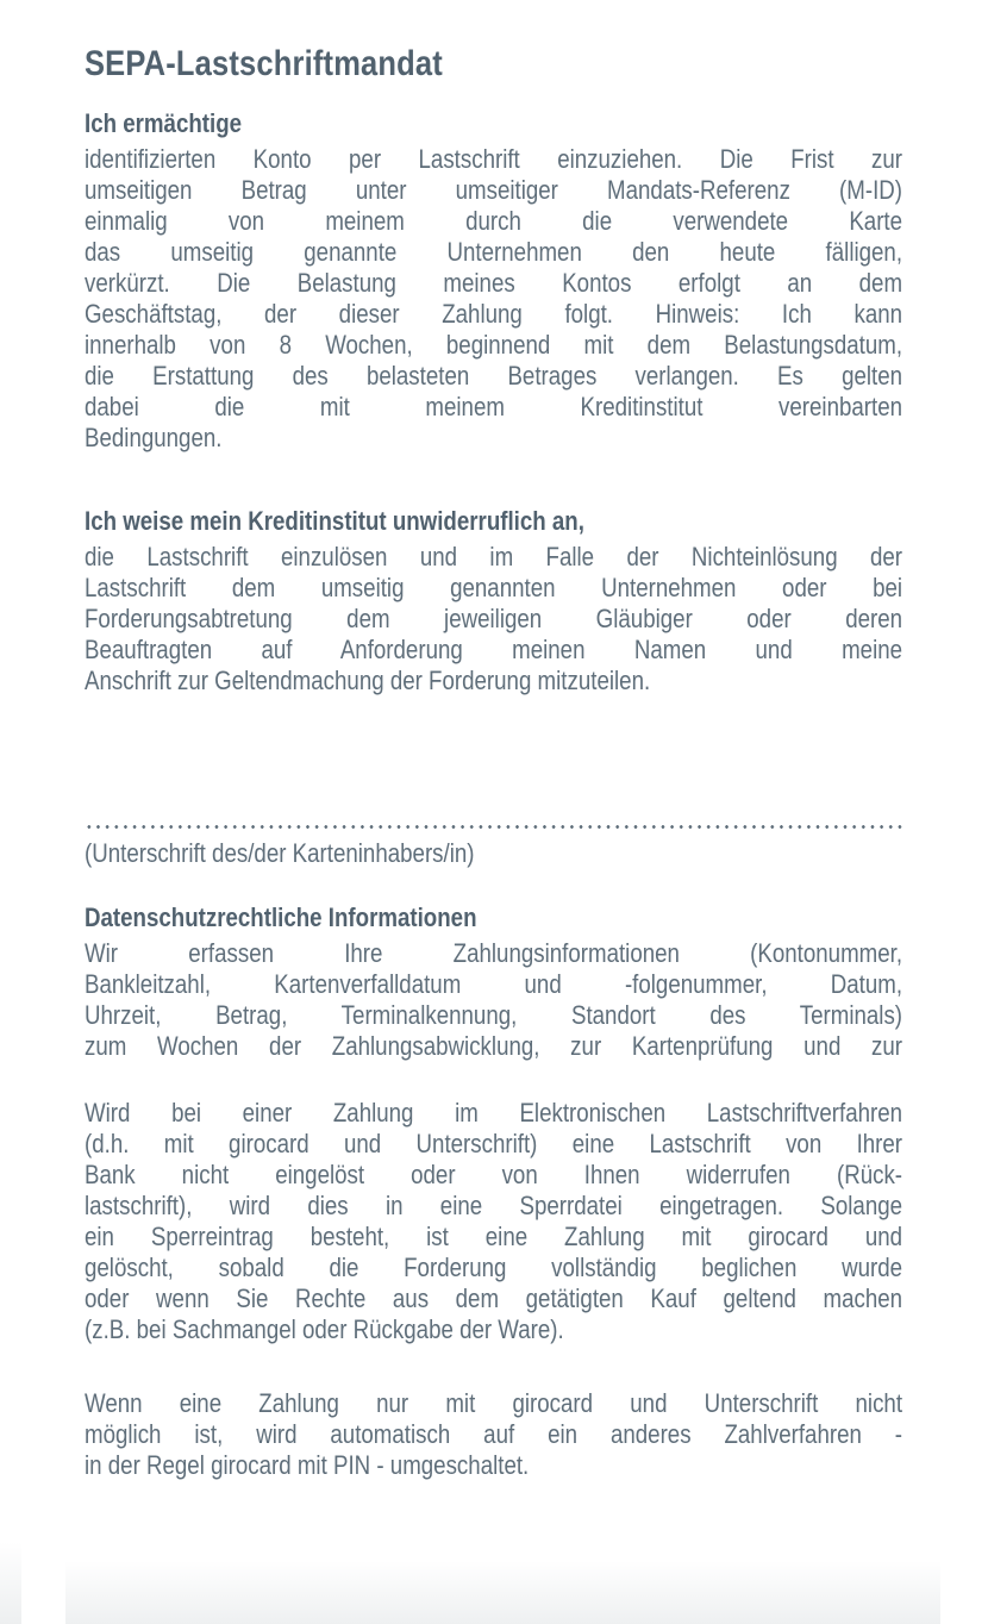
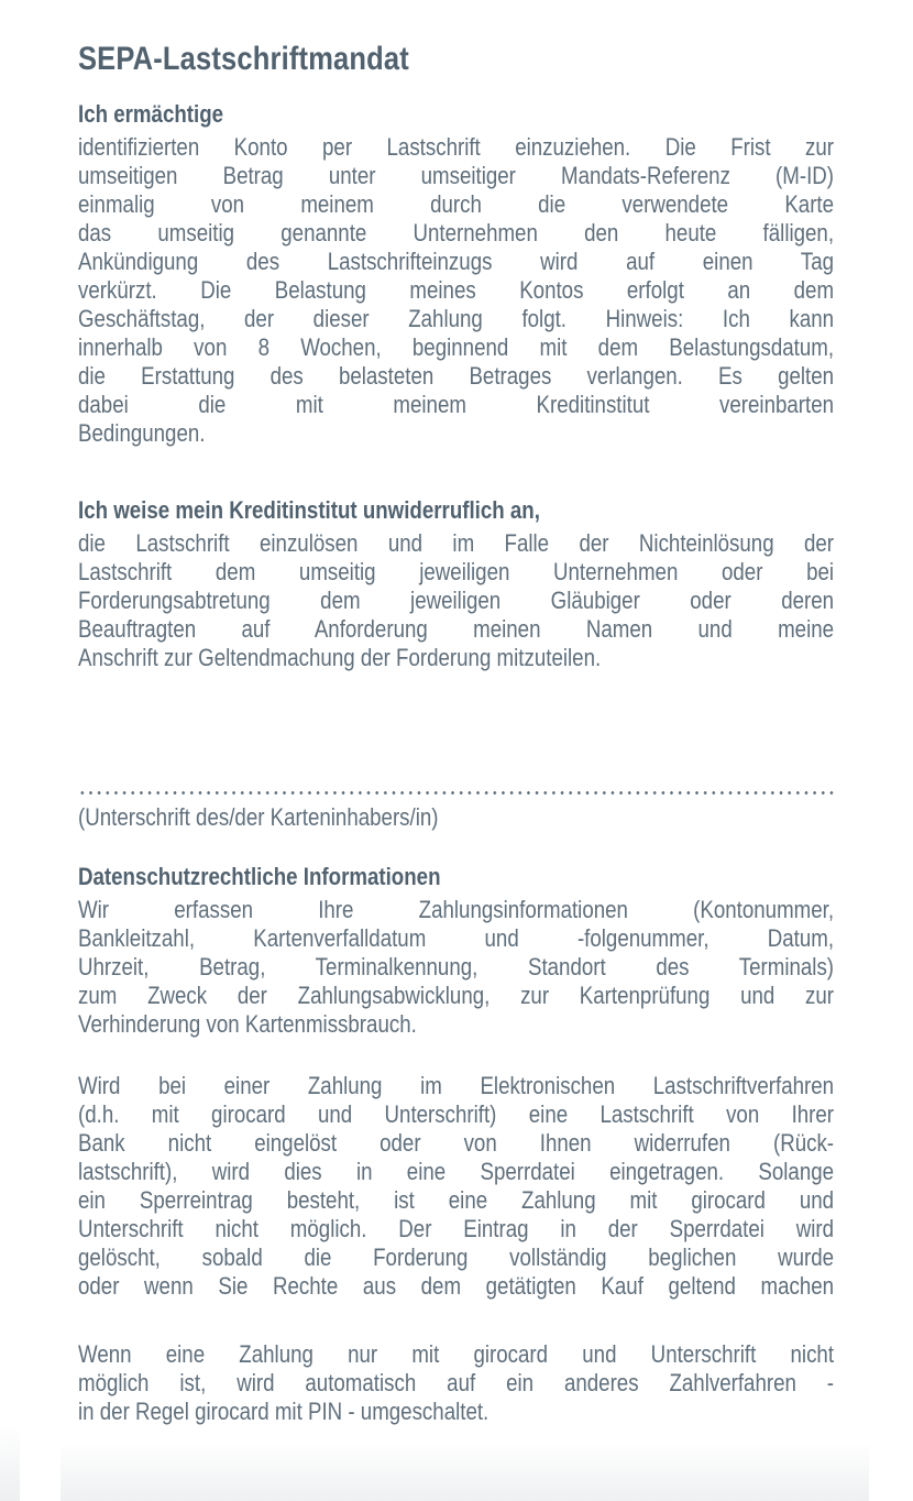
  SEPA-Lastschriftmandat
  Ich ermächtige
  identifizierten Konto per Lastschrift einzuziehen. Die Frist zur
  umseitigen Betrag unter umseitiger Mandats-Referenz (M-ID)
  einmalig von meinem durch die verwendete Karte
  das umseitig genannte Unternehmen den heute fälligen,
+ Ankündigung des Lastschrifteinzugs wird auf einen Tag
  verkürzt. Die Belastung meines Kontos erfolgt an dem
  Geschäftstag, der dieser Zahlung folgt. Hinweis: Ich kann
  innerhalb von 8 Wochen, beginnend mit dem Belastungsdatum,
  die Erstattung des belasteten Betrages verlangen. Es gelten
  dabei die mit meinem Kreditinstitut vereinbarten
  Bedingungen.
  Ich weise mein Kreditinstitut unwiderruflich an,
  die Lastschrift einzulösen und im Falle der Nichteinlösung der
- Lastschrift dem umseitig genannten Unternehmen oder bei
+ Lastschrift dem umseitig jeweiligen Unternehmen oder bei
  Forderungsabtretung dem jeweiligen Gläubiger oder deren
  Beauftragten auf Anforderung meinen Namen und meine
  Anschrift zur Geltendmachung der Forderung mitzuteilen.
  (Unterschrift des/der Karteninhabers/in)
  Datenschutzrechtliche Informationen
  Wir erfassen Ihre Zahlungsinformationen (Kontonummer,
  Bankleitzahl, Kartenverfalldatum und -folgenummer, Datum,
  Uhrzeit, Betrag, Terminalkennung, Standort des Terminals)
- zum Wochen der Zahlungsabwicklung, zur Kartenprüfung und zur
+ zum Zweck der Zahlungsabwicklung, zur Kartenprüfung und zur
+ Verhinderung von Kartenmissbrauch.
  Wird bei einer Zahlung im Elektronischen Lastschriftverfahren
  (d.h. mit girocard und Unterschrift) eine Lastschrift von Ihrer
  Bank nicht eingelöst oder von Ihnen widerrufen (Rück-
  lastschrift), wird dies in eine Sperrdatei eingetragen. Solange
  ein Sperreintrag besteht, ist eine Zahlung mit girocard und
+ Unterschrift nicht möglich. Der Eintrag in der Sperrdatei wird
  gelöscht, sobald die Forderung vollständig beglichen wurde
  oder wenn Sie Rechte aus dem getätigten Kauf geltend machen
- (z.B. bei Sachmangel oder Rückgabe der Ware).
  Wenn eine Zahlung nur mit girocard und Unterschrift nicht
  möglich ist, wird automatisch auf ein anderes Zahlverfahren -
  in der Regel girocard mit PIN - umgeschaltet.
